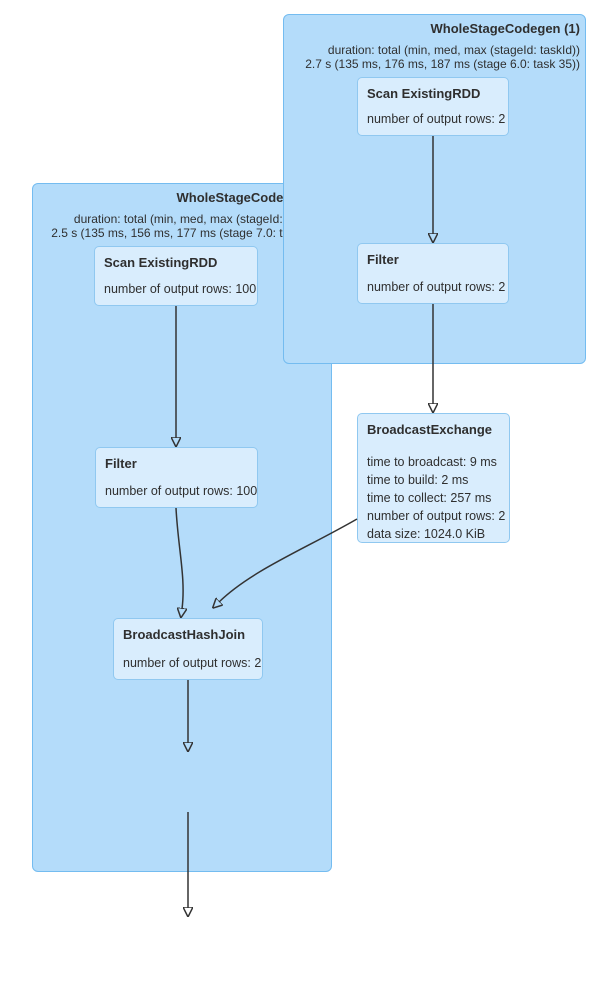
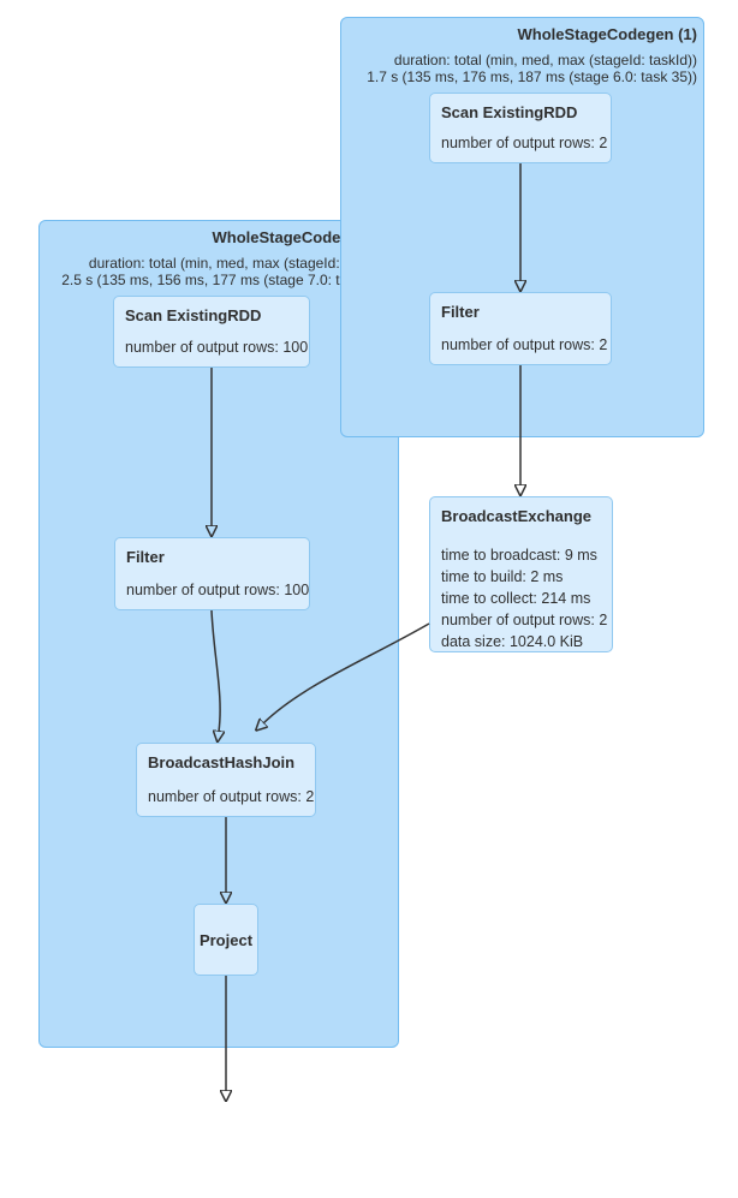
  WholeStageCode
  duration: total (min, med, max (stageId:
  2.5 s (135 ms, 156 ms, 177 ms (stage 7.0: t
  WholeStageCodegen (1)
  duration: total (min, med, max (stageId: taskId))
- 2.7 s (135 ms, 176 ms, 187 ms (stage 6.0: task 35))
+ 1.7 s (135 ms, 176 ms, 187 ms (stage 6.0: task 35))
  Scan ExistingRDD
  number of output rows:
  Filter
  number of output rows:
  BroadcastExchange
  time to broadcast: 9 ms
  time to build: 2 ms
- time to collect: 257 ms
+ time to collect: 214 ms
  number of output rows:
  data size: 1024.0 KiB
  Scan ExistingRDD
  number of output rows: 10
  Filter
  number of output rows: 10
  BroadcastHashJoin
  number of output rows:
+ Project
